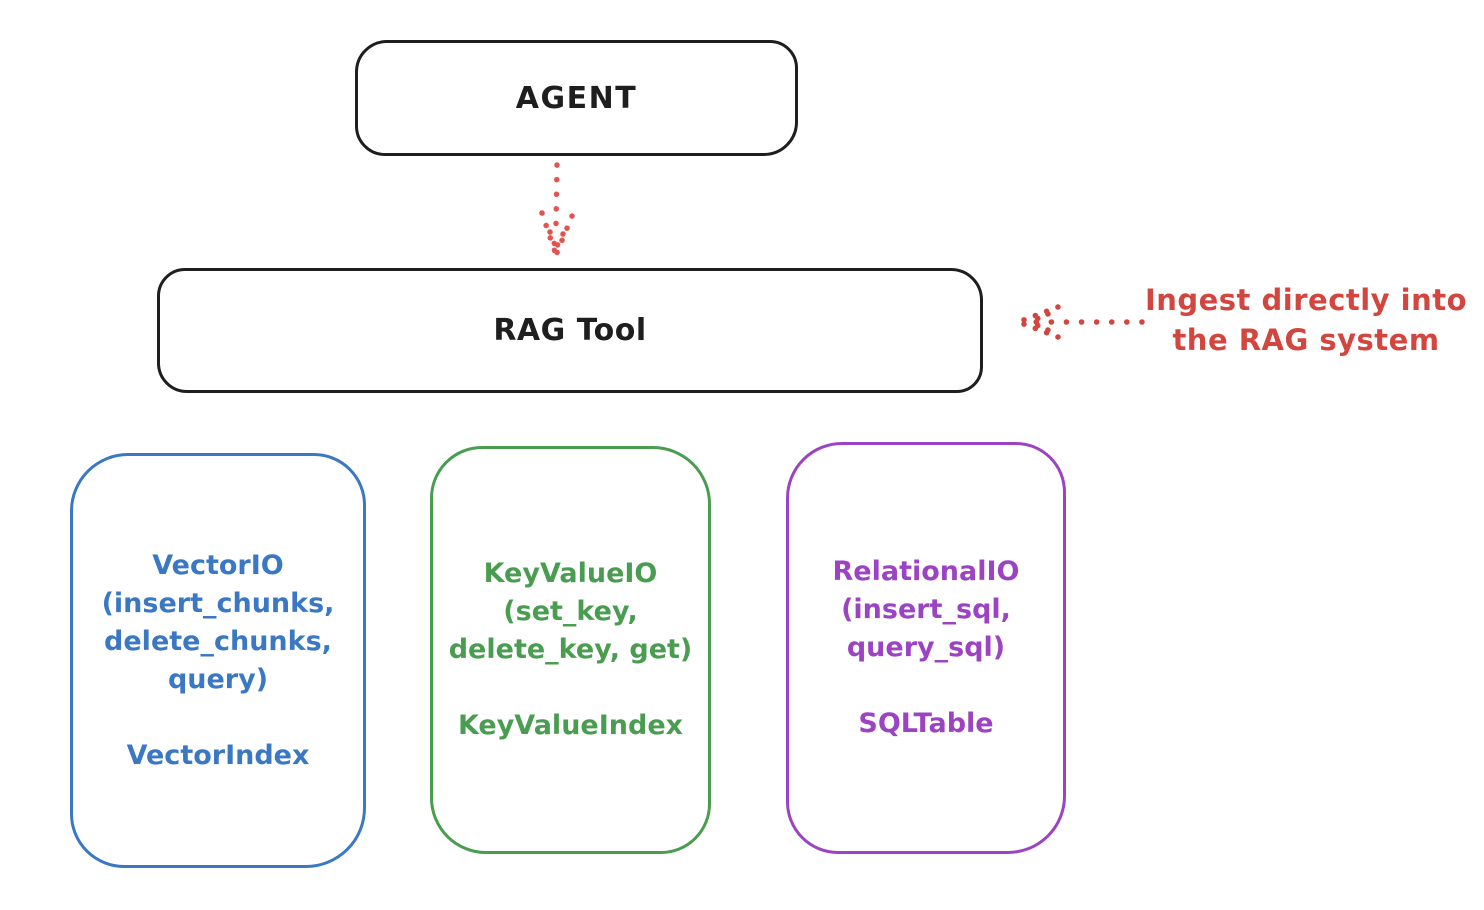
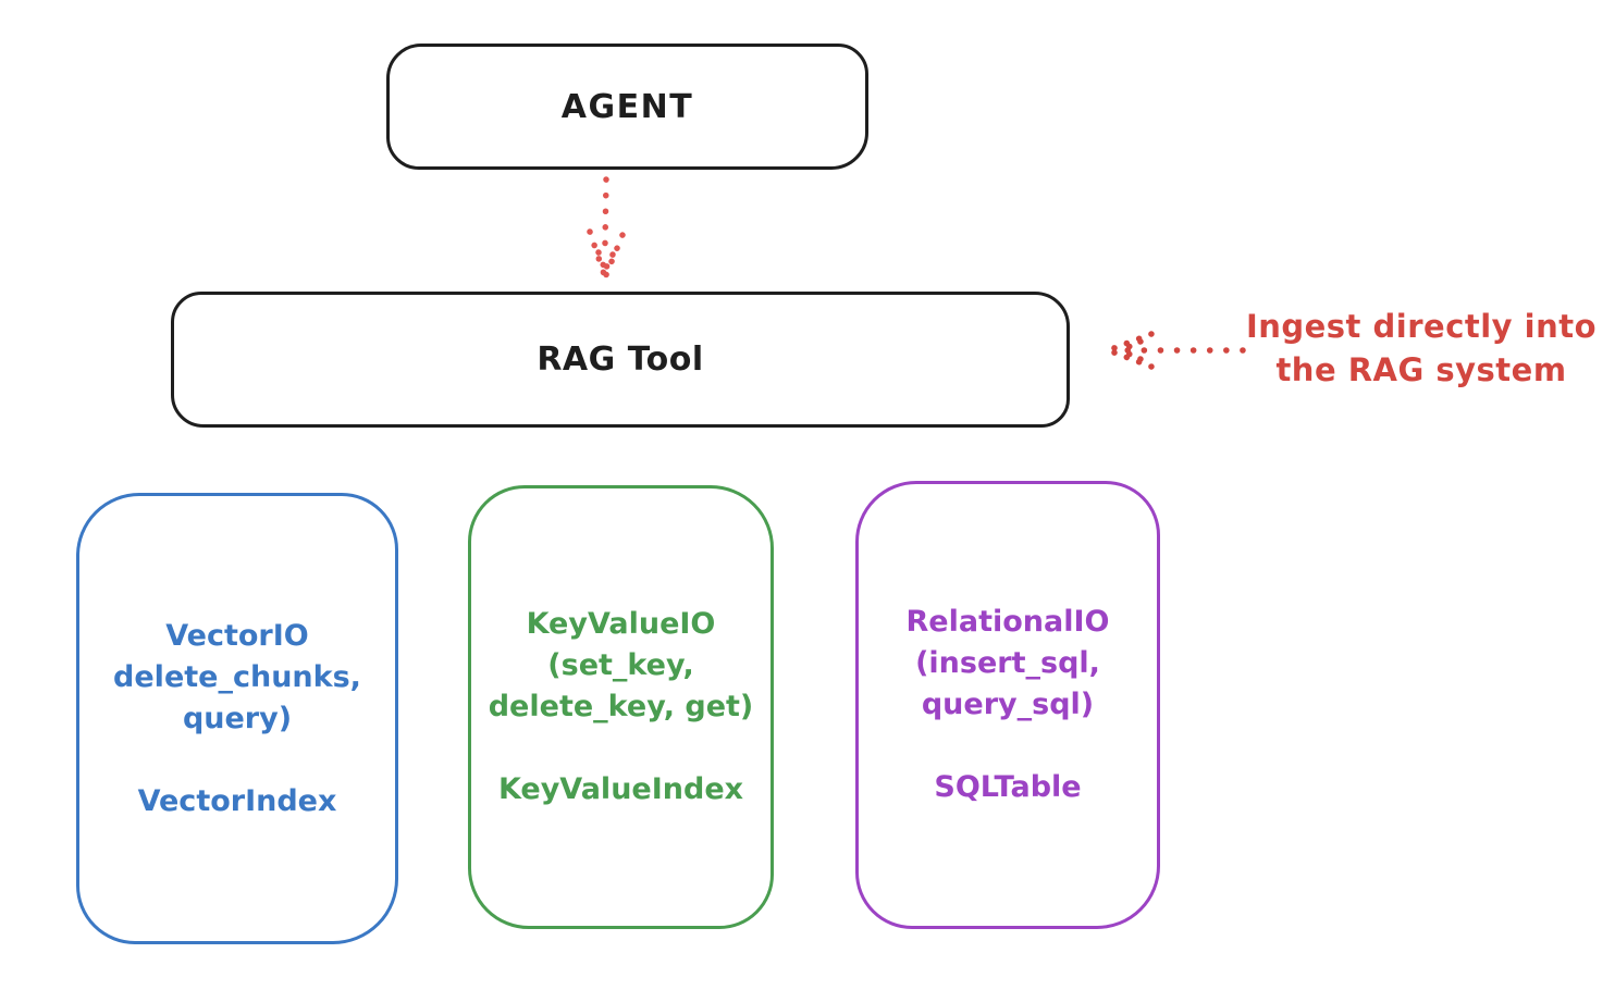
  AGENT
  RAG Tool
  Ingest directly into
  the RAG system
  VectorIO
- (insert_chunks,
  delete_chunks,
  query)
  VectorIndex
  KeyValueIO
  (set_key,
  delete_key, get)
  KeyValueIndex
  RelationalIO
  (insert_sql,
  query_sql)
  SQLTable
